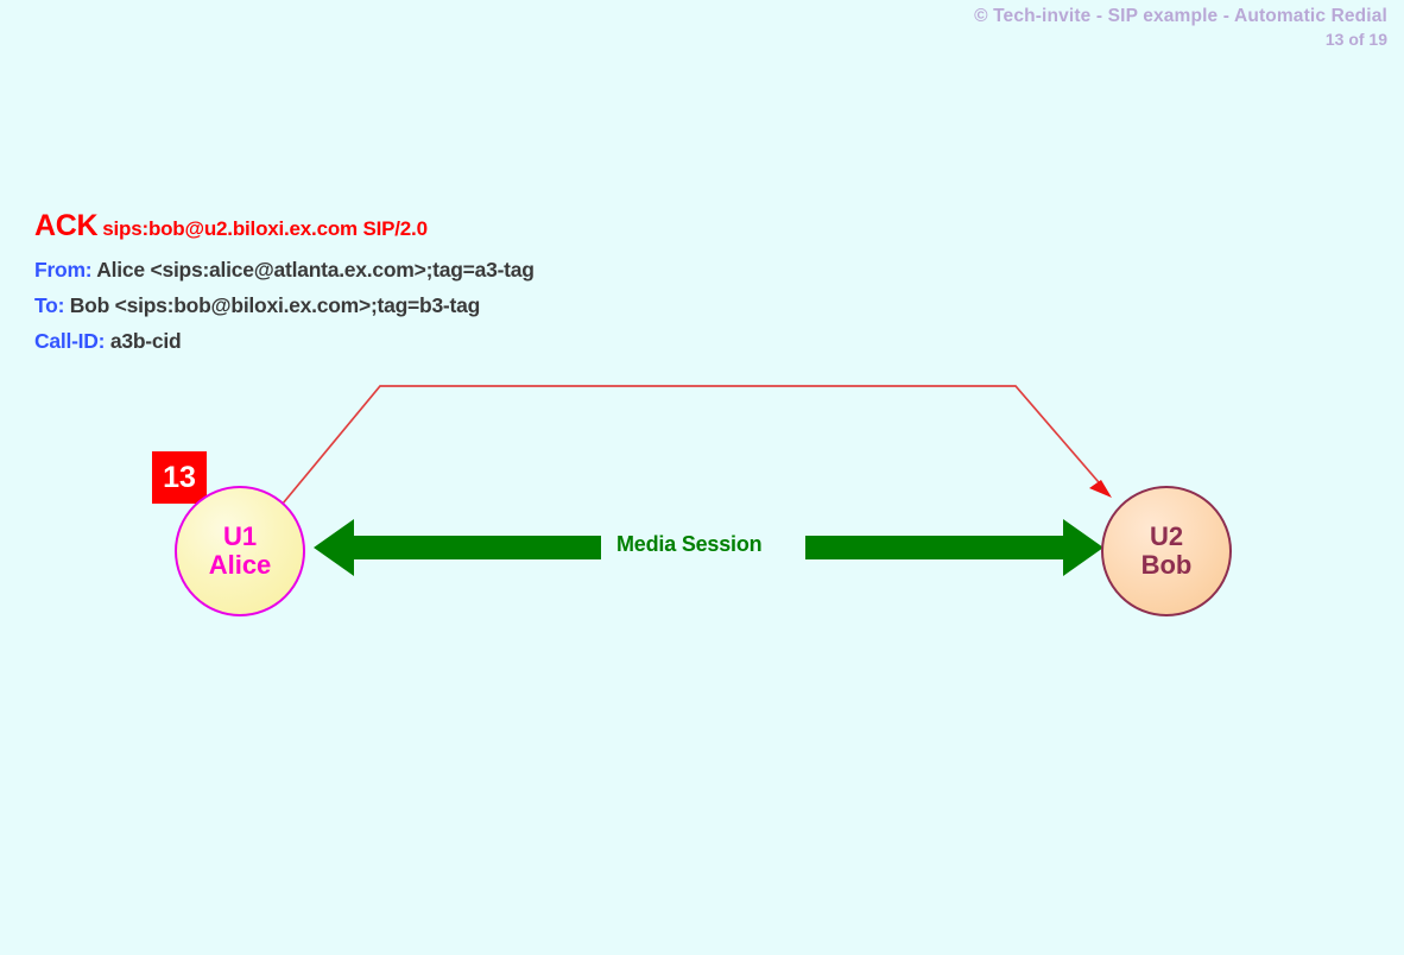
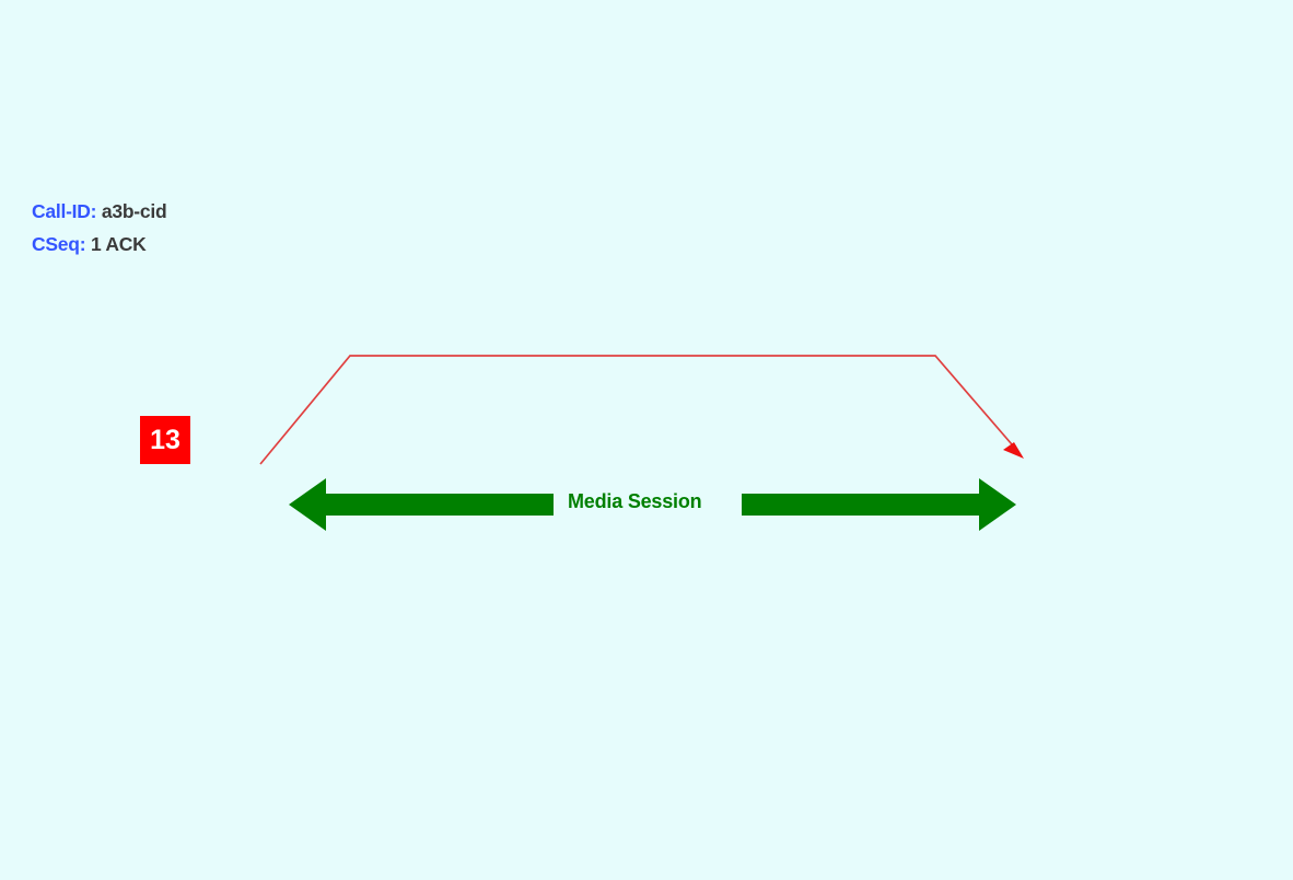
- © Tech-invite - SIP example - Automatic Redial
- 13 of 19
- ACK sips:bob@u2.biloxi.ex.com SIP/2.0
- From: Alice <sips:alice@atlanta.ex.com>;tag=a3-tag
- To: Bob <sips:bob@biloxi.ex.com>;tag=b3-tag
  Call-ID: a3b-cid
+ CSeq: 1 ACK
  Media Session
  13
- U1
- Alice
- U2
- Bob
